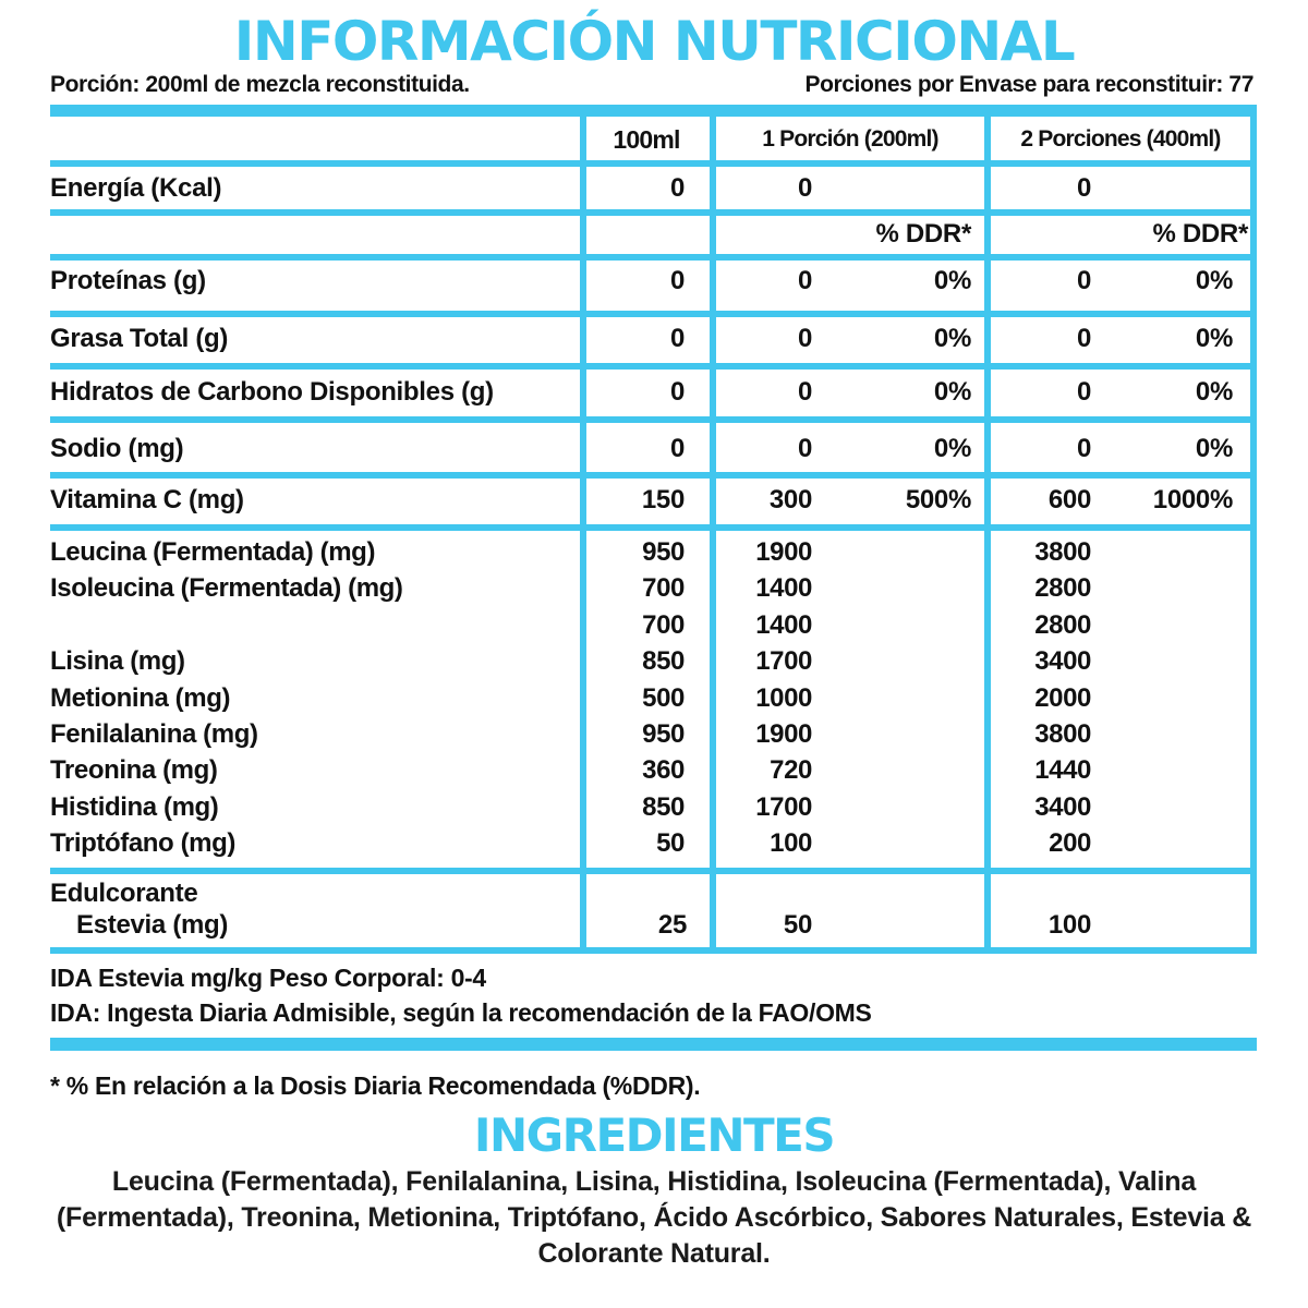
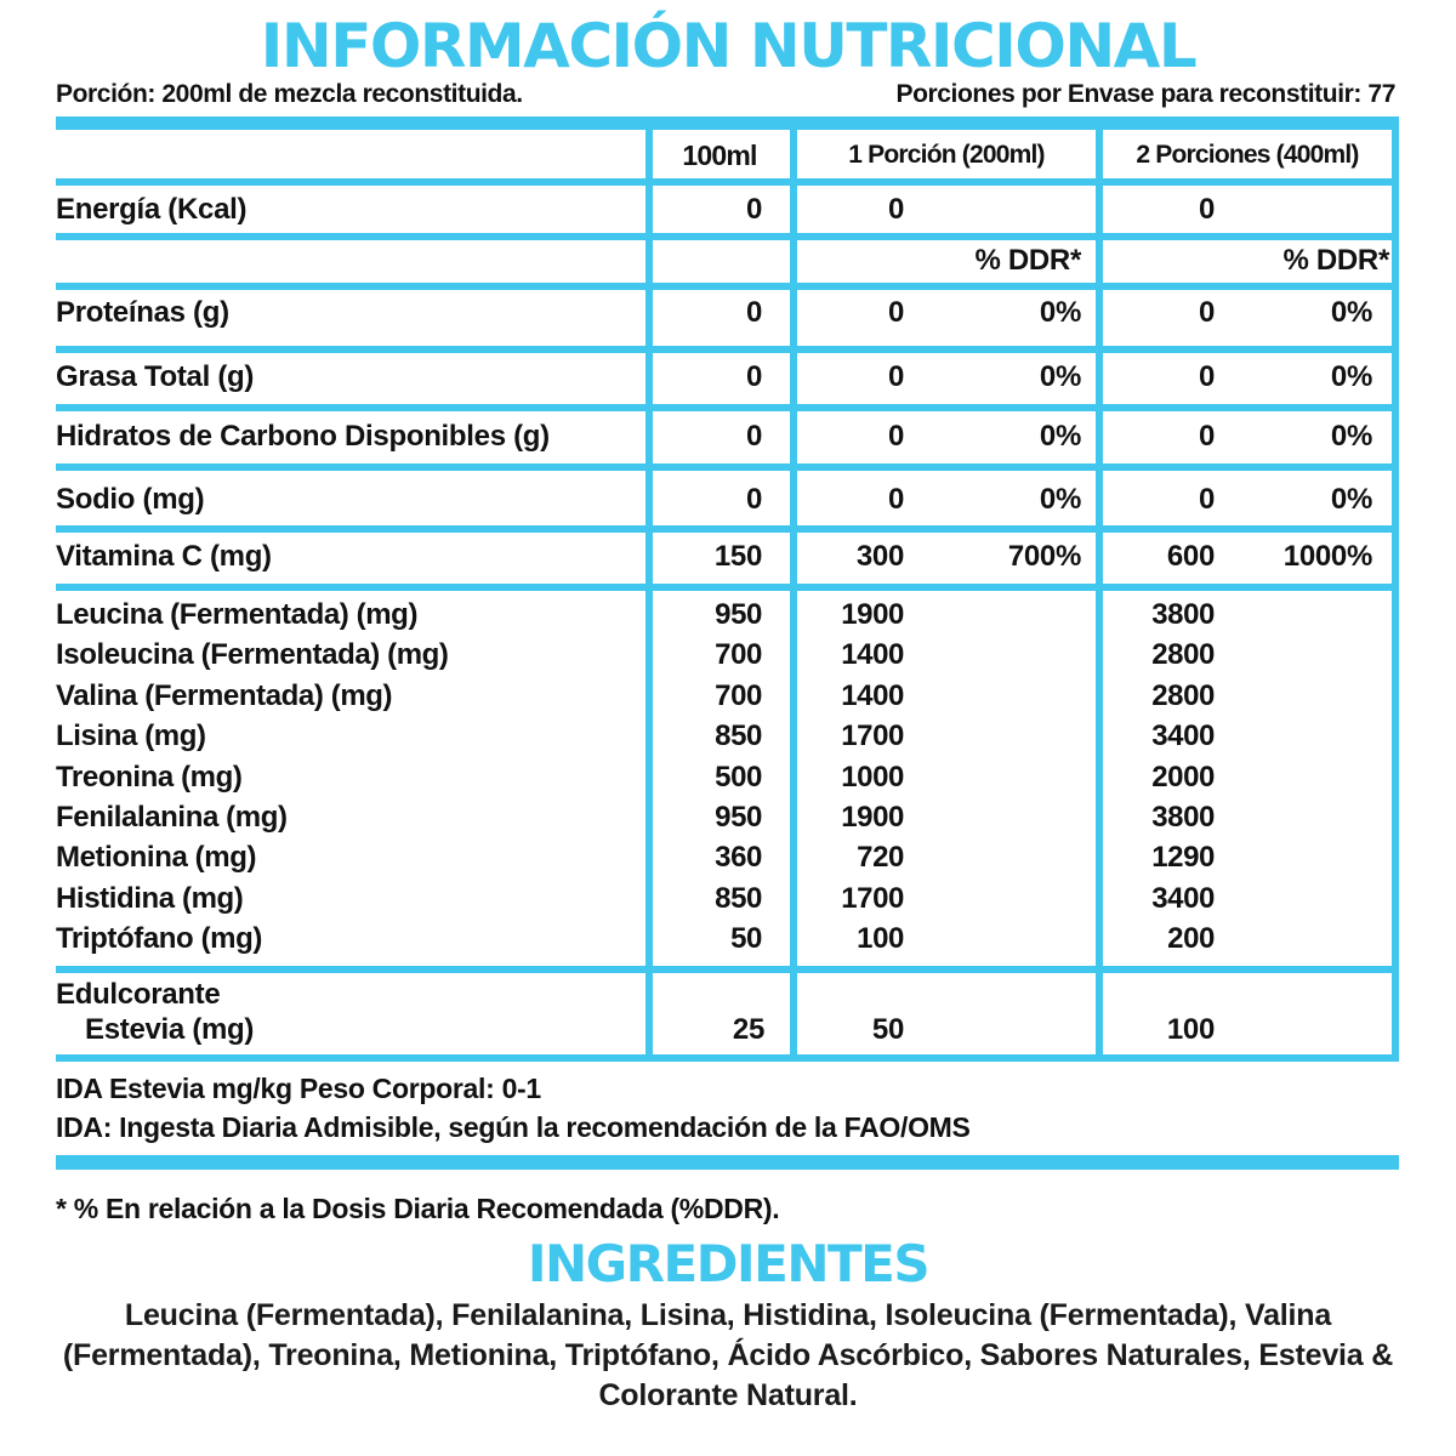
  INFORMACIÓN NUTRICIONAL
  Porción: 200ml de mezcla reconstituida.
  Porciones por Envase para reconstituir: 77
  100ml
  1 Porción (200ml)
  2 Porciones (400ml)
  Energía (Kcal)
  0
  0
  0
  % DDR*
  % DDR*
  Proteínas (g)
  0
  0
  0%
  0
  0%
  Grasa Total (g)
  0
  0
  0%
  0
  0%
  Hidratos de Carbono Disponibles (g)
  0
  0
  0%
  0
  0%
  Sodio (mg)
  0
  0
  0%
  0
  0%
  Vitamina C (mg)
  150
  300
- 500%
+ 700%
  600
  1000%
  Leucina (Fermentada) (mg)
  950
  1900
  3800
  Isoleucina (Fermentada) (mg)
  700
  1400
  2800
+ Valina (Fermentada) (mg)
  700
  1400
  2800
  Lisina (mg)
  850
  1700
  3400
- Metionina (mg)
+ Treonina (mg)
  500
  1000
  2000
  Fenilalanina (mg)
  950
  1900
  3800
- Treonina (mg)
+ Metionina (mg)
  360
  720
- 1440
+ 1290
  Histidina (mg)
  850
  1700
  3400
  Triptófano (mg)
  50
  100
  200
  Edulcorante
  Estevia (mg)
  25
  50
  100
- IDA Estevia mg/kg Peso Corporal: 0-4
+ IDA Estevia mg/kg Peso Corporal: 0-1
  IDA: Ingesta Diaria Admisible, según la recomendación de la FAO/OMS
  * % En relación a la Dosis Diaria Recomendada (%DDR).
  INGREDIENTES
  Leucina (Fermentada), Fenilalanina, Lisina, Histidina, Isoleucina (Fermentada), Valina (Fermentada), Treonina, Metionina, Triptófano, Ácido Ascórbico, Sabores Naturales, Estevia & Colorante Natural.
